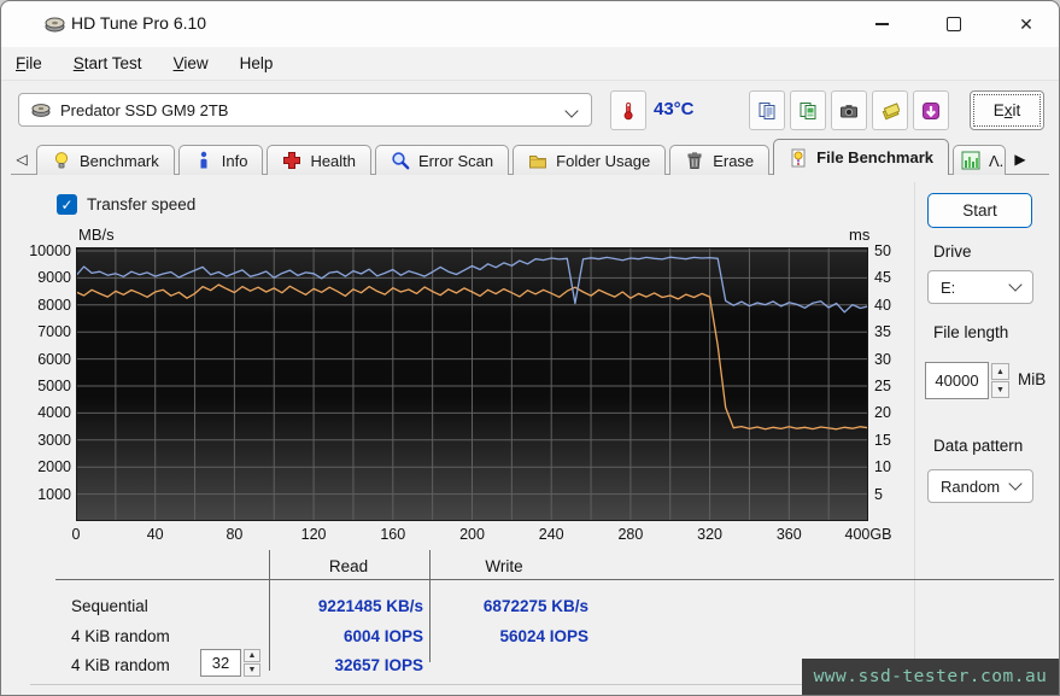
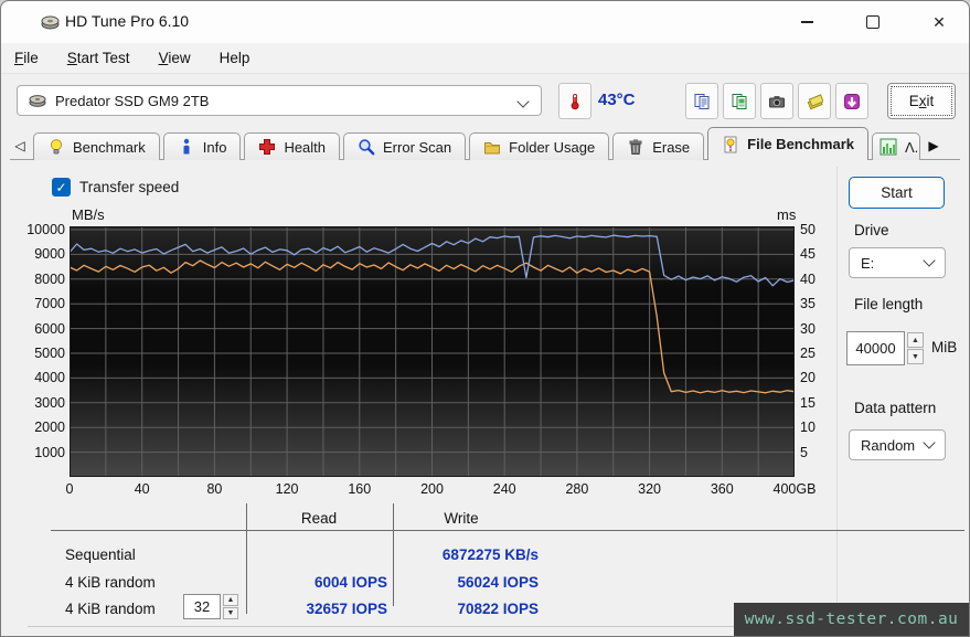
  HD Tune Pro 6.10
  ✕
  File
  Start Test
  View
  Help
  Predator SSD GM9 2TB
  43°C
  Exit
  ◁
  Benchmark
  Info
  Health
  Error Scan
  Folder Usage
  Erase
  File Benchmark
  Λ.
  ▶
  ✓
  Transfer speed
  MB/s
  ms
  10000
  9000
  8000
  7000
  6000
  5000
  4000
  3000
  2000
  1000
  50
  45
  40
  35
  30
  25
  20
  15
  10
  5
  0
  40
  80
  120
  160
  200
  240
  280
  320
  360
  400GB
  Start
  Drive
  E:
  File length
  40000
  MiB
  Data pattern
  Random
  Read
  Write
  Sequential
- 9221485 KB/s
  6872275 KB/s
  4 KiB random
  6004 IOPS
  56024 IOPS
  4 KiB random
  32
  32657 IOPS
+ 70822 IOPS
  www.ssd-tester.com.au
